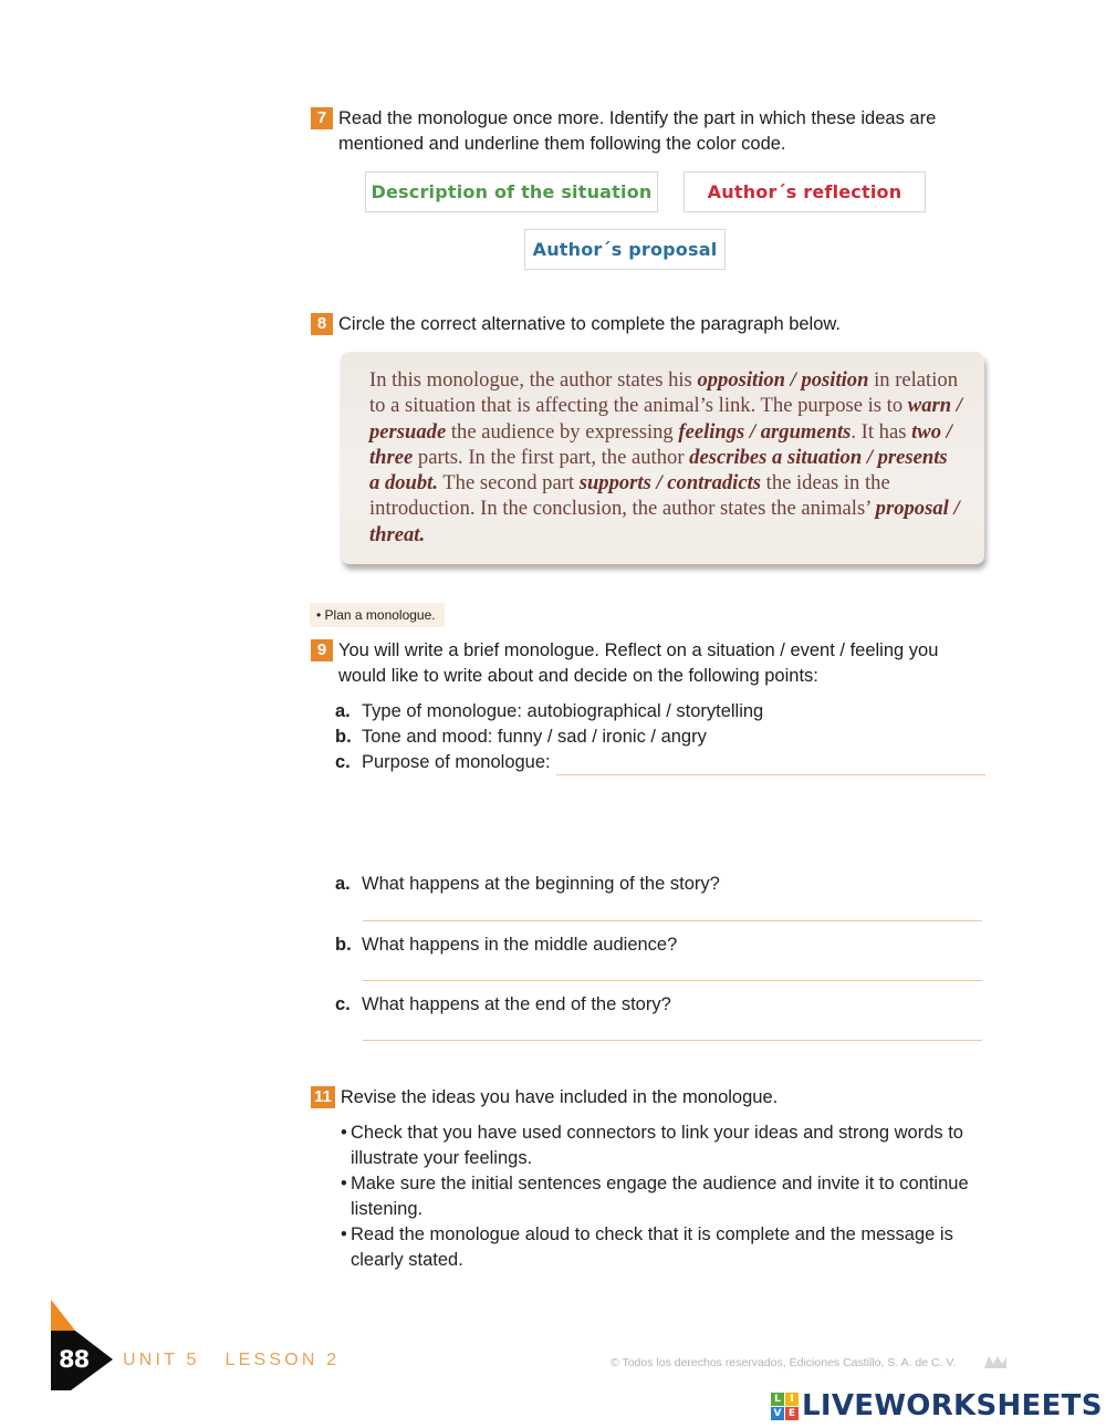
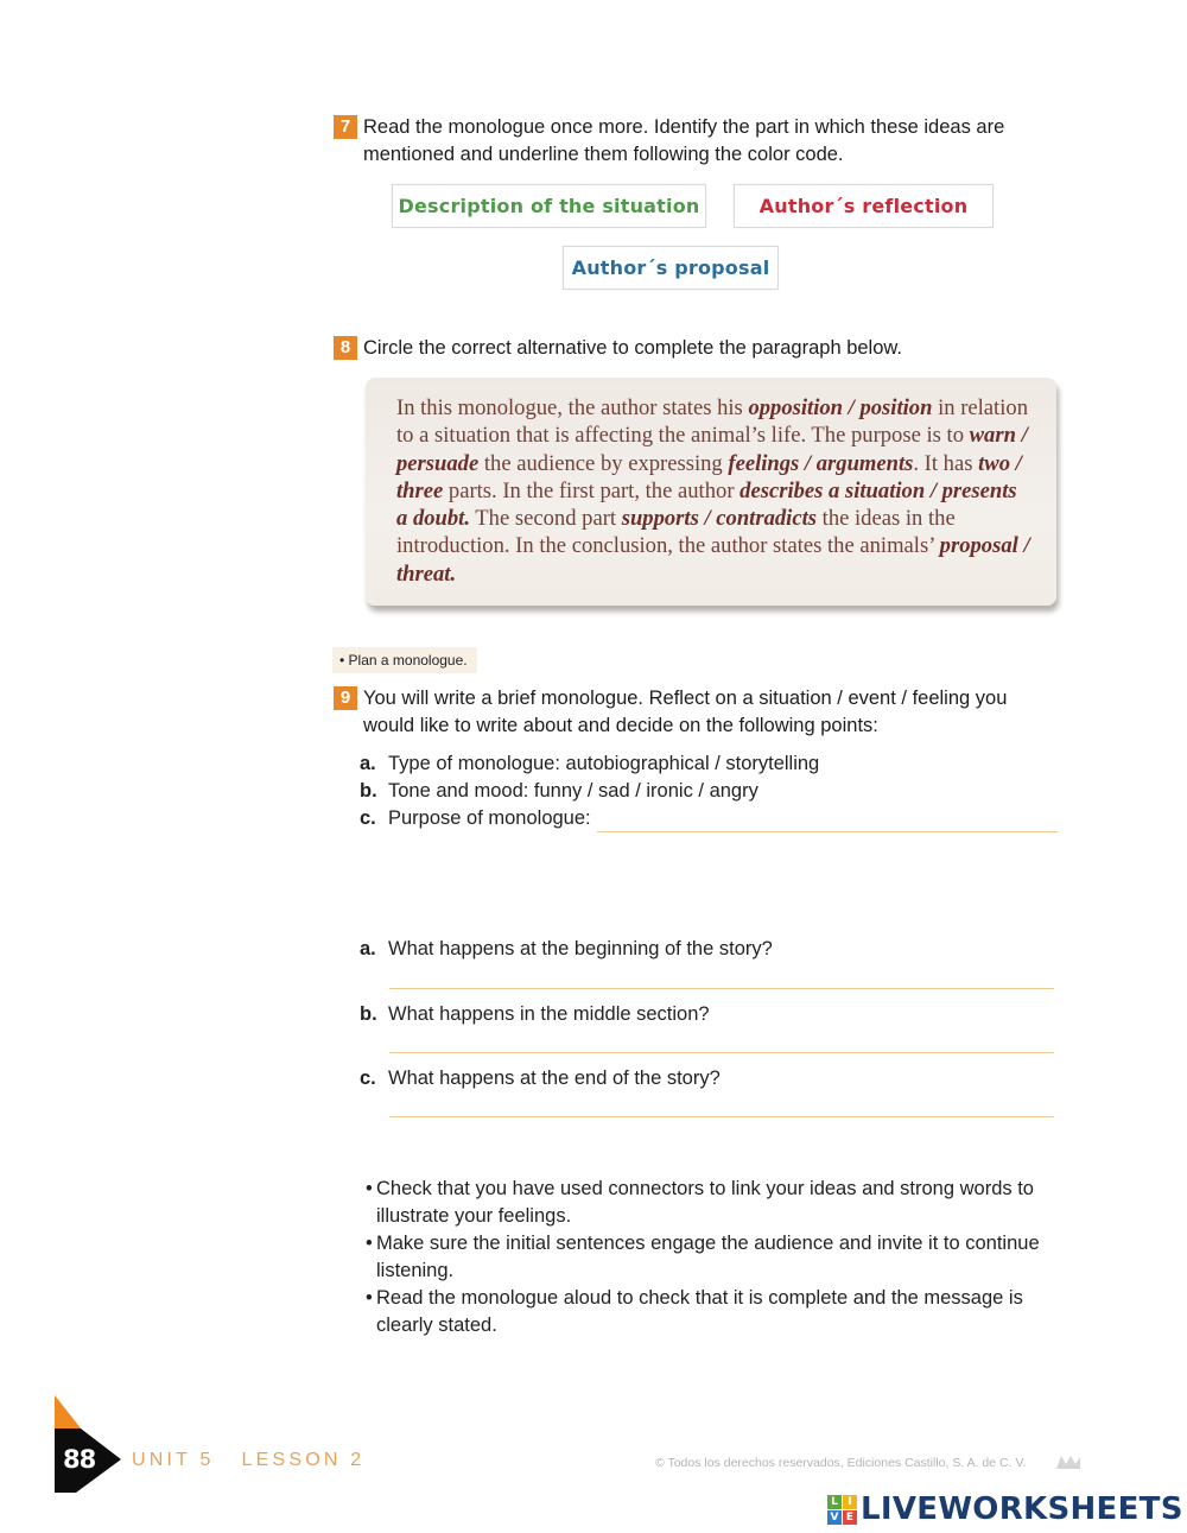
  7
  Read the monologue once more. Identify the part in which these ideas are mentioned and underline them following the color code.
  Description of the situation
  Author´s reflection
  Author´s proposal
  8
  Circle the correct alternative to complete the paragraph below.
- In this monologue, the author states his opposition / position in relation to a situation that is affecting the animal’s link. The purpose is to warn / persuade the audience by expressing feelings / arguments. It has two / three parts. In the first part, the author describes a situation / presents a doubt. The second part supports / contradicts the ideas in the introduction. In the conclusion, the author states the animals’ proposal / threat.
+ In this monologue, the author states his opposition / position in relation to a situation that is affecting the animal’s life. The purpose is to warn / persuade the audience by expressing feelings / arguments. It has two / three parts. In the first part, the author describes a situation / presents a doubt. The second part supports / contradicts the ideas in the introduction. In the conclusion, the author states the animals’ proposal / threat.
  • Plan a monologue.
  9
  You will write a brief monologue. Reflect on a situation / event / feeling you would like to write about and decide on the following points:
  a.
  Type of monologue: autobiographical / storytelling
  b.
  Tone and mood: funny / sad / ironic / angry
  c.
  Purpose of monologue:
  a.
  What happens at the beginning of the story?
  b.
- What happens in the middle audience?
+ What happens in the middle section?
  c.
  What happens at the end of the story?
- 11
- Revise the ideas you have included in the monologue.
  •
  Check that you have used connectors to link your ideas and strong words to illustrate your feelings.
  •
  Make sure the initial sentences engage the audience and invite it to continue listening.
  •
  Read the monologue aloud to check that it is complete and the message is clearly stated.
  88
  UNIT 5 LESSON 2
  © Todos los derechos reservados, Ediciones Castillo, S. A. de C. V.
  L
  I
  V
  E
  LIVEWORKSHEETS
